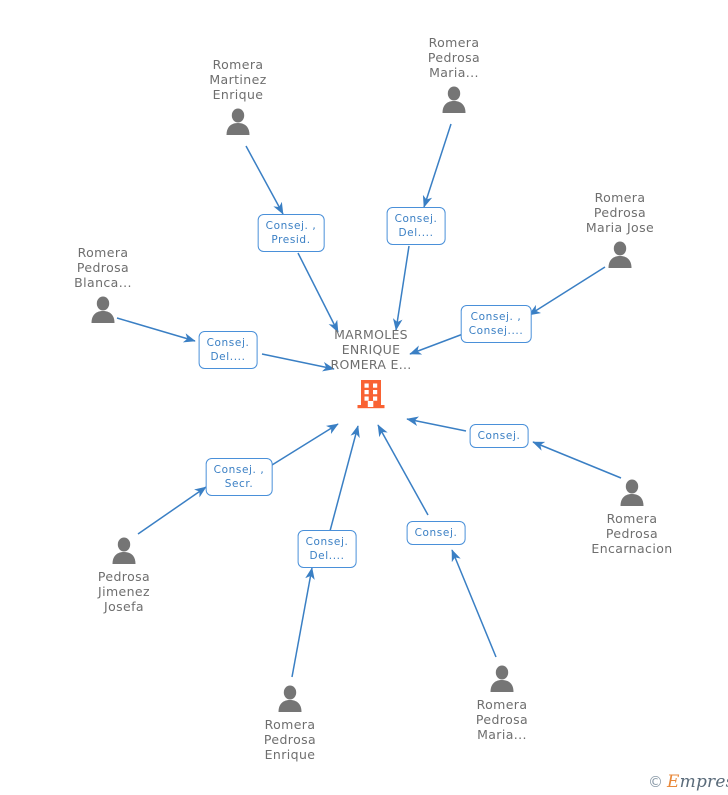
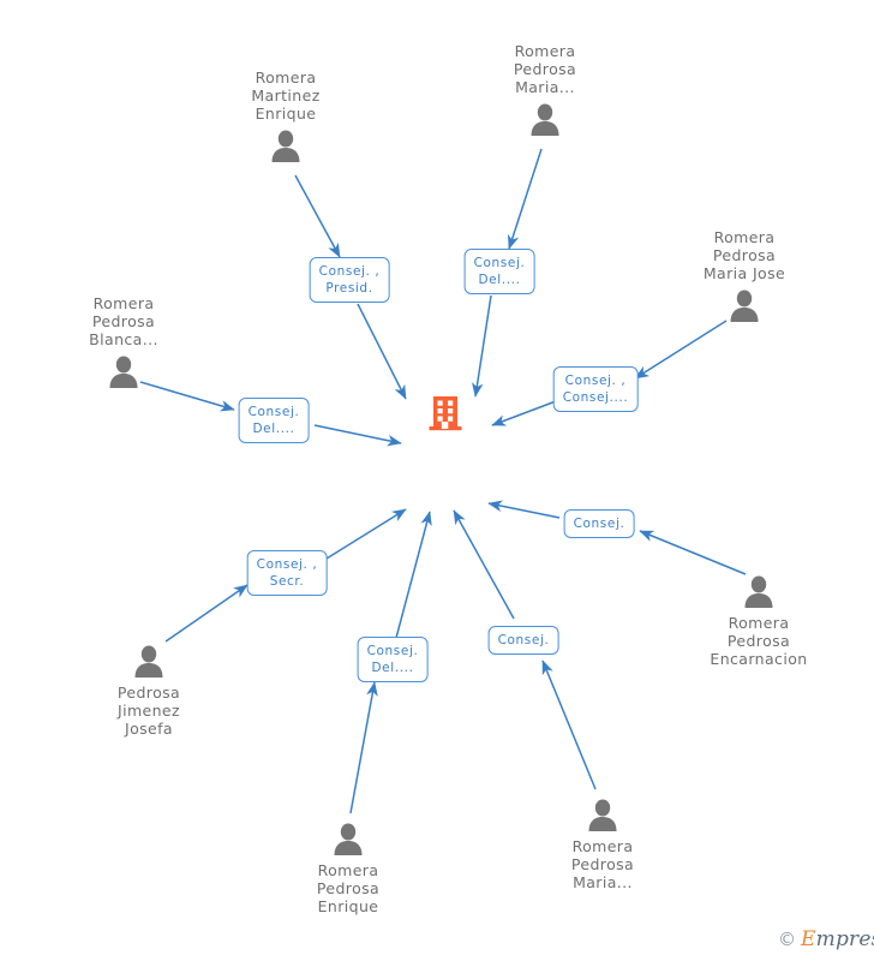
- MARMOLES
- ENRIQUE
- ROMERA E...
  Romera
  Martinez
  Enrique
  Romera
  Pedrosa
  Maria...
  Romera
  Pedrosa
  Maria Jose
  Romera
  Pedrosa
  Blanca...
  Romera
  Pedrosa
  Encarnacion
  Pedrosa
  Jimenez
  Josefa
  Romera
  Pedrosa
  Enrique
  Romera
  Pedrosa
  Maria...
  Consej. ,
  Presid.
  Consej.
  Del....
  Consej. ,
  Consej....
  Consej.
  Del....
  Consej.
  Consej. ,
  Secr.
  Consej.
  Del....
  Consej.
  ©
